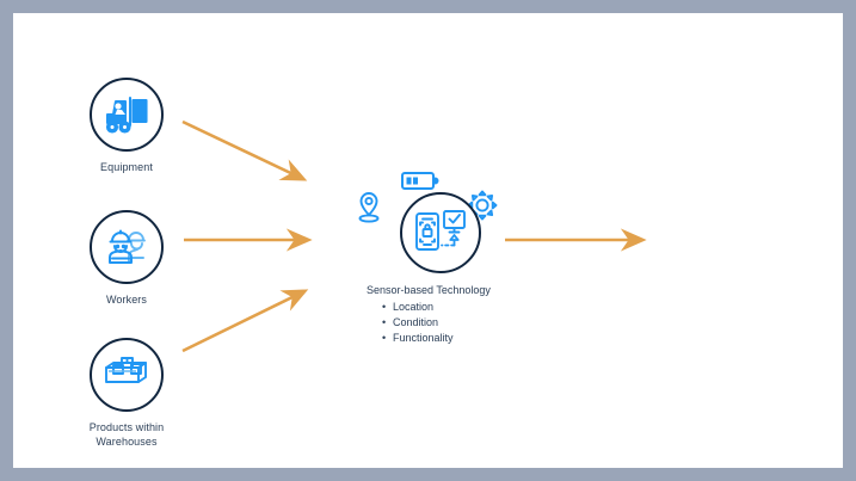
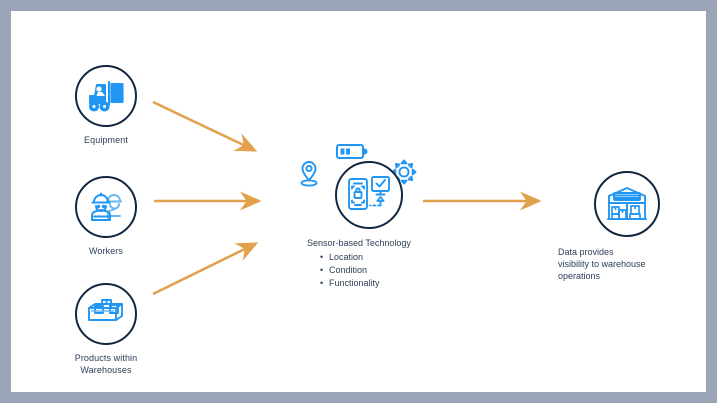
  Equipment
  Workers
  Products within
  Warehouses
  Sensor-based Technology
  Location
  Condition
  Functionality
+ Data provides
+ visibility to warehouse
+ operations
